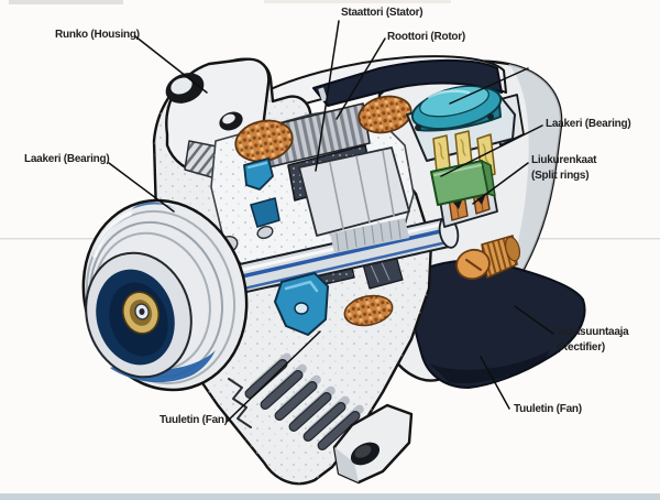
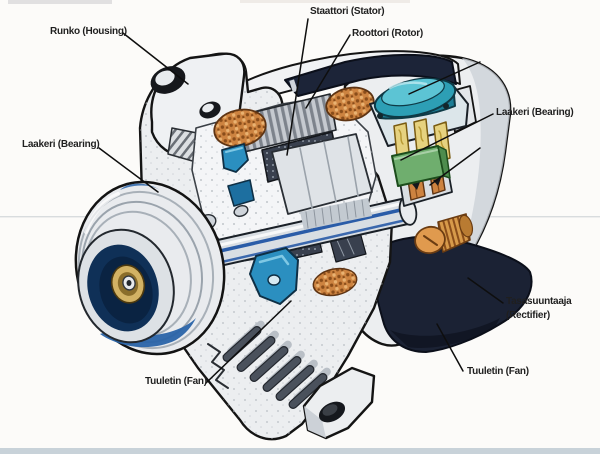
  Runko (Housing)
  Staattori (Stator)
  Roottori (Rotor)
  Laakeri (Bearing)
- Liukurenkaat
- (Split rings)
  Laakeri (Bearing)
  Tasasuuntaaja
  (Rectifier)
  Tuuletin (Fan)
  Tuuletin (Fan)
